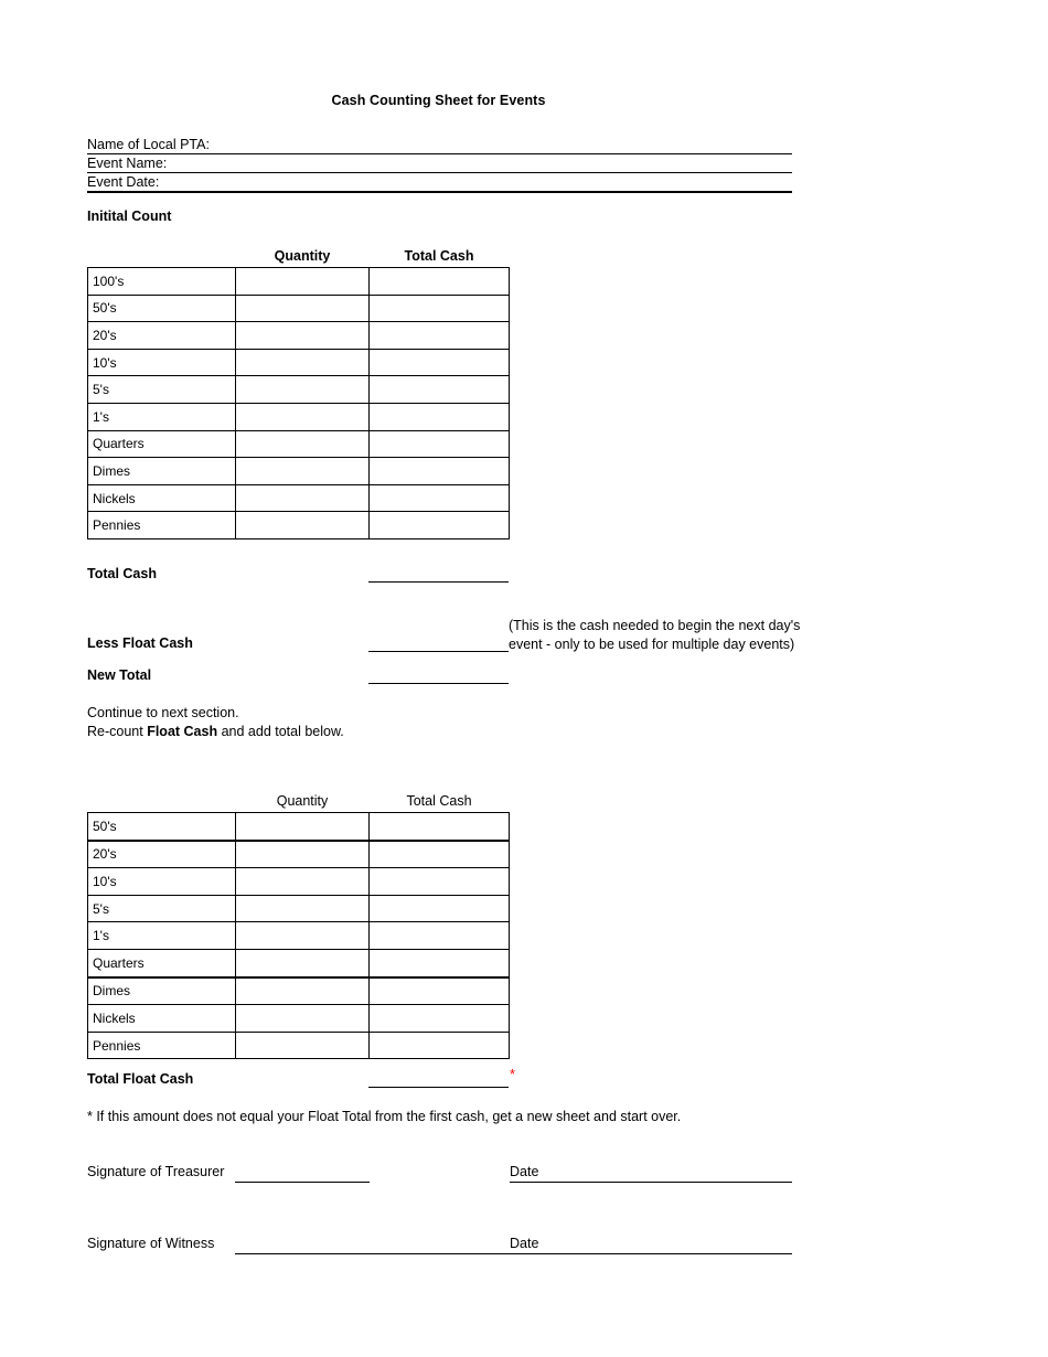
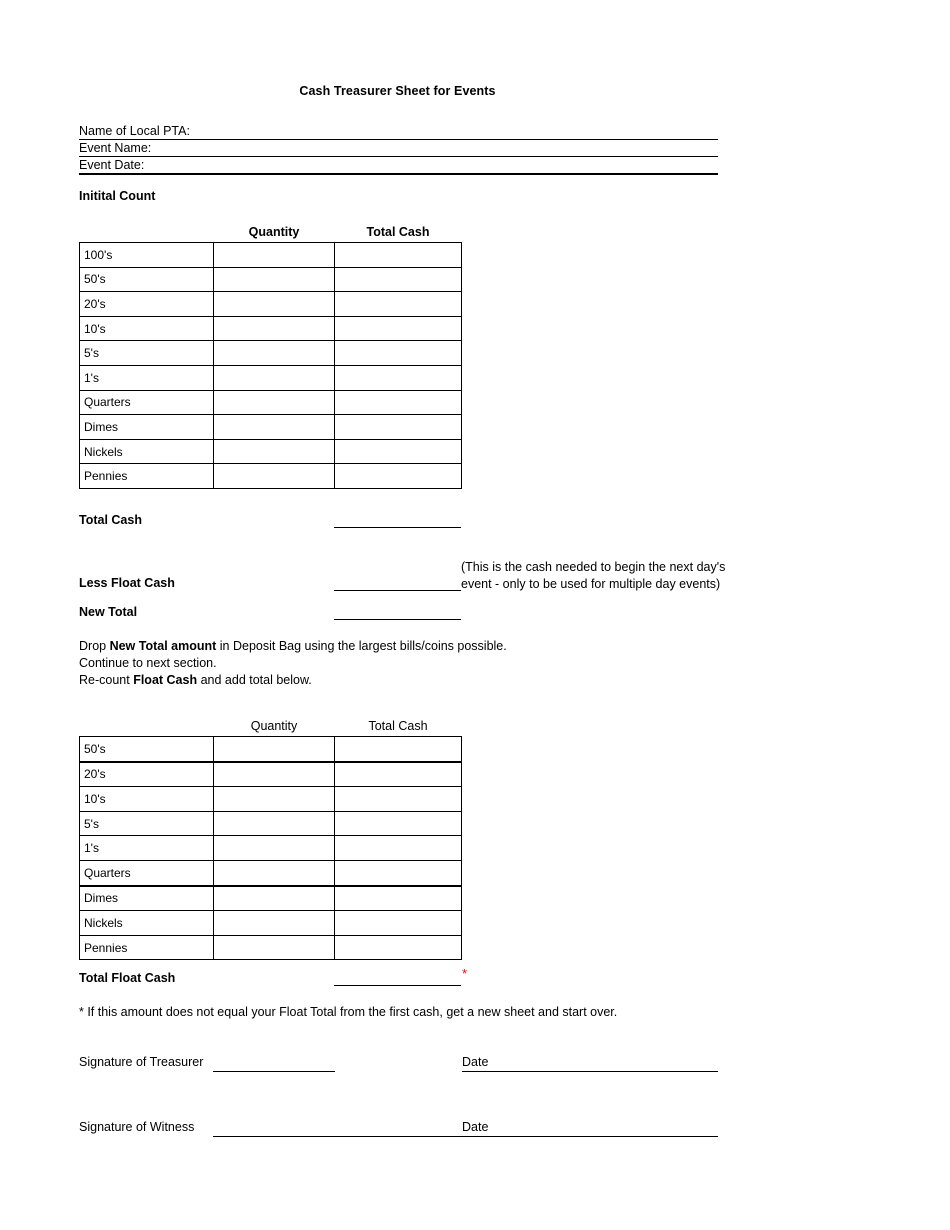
- Cash Counting Sheet for Events
+ Cash Treasurer Sheet for Events
  Name of Local PTA:
  Event Name:
  Event Date:
  Initital Count
  	Quantity	Total Cash
  100's
  50's
  20's
  10's
  5's
  1's
  Quarters
  Dimes
  Nickels
  Pennies
  Total Cash
  Less Float Cash
  New Total
  (This is the cash needed to begin the next day's
  event - only to be used for multiple day events)
+ Drop New Total amount in Deposit Bag using the largest bills/coins possible.
  Continue to next section.
  Re-count Float Cash and add total below.
  	Quantity	Total Cash
  50's
  20's
  10's
  5's
  1's
  Quarters
  Dimes
  Nickels
  Pennies
  Total Float Cash
  *
  * If this amount does not equal your Float Total from the first cash, get a new sheet and start over.
  Signature of Treasurer
  Date
  Signature of Witness
  Date
